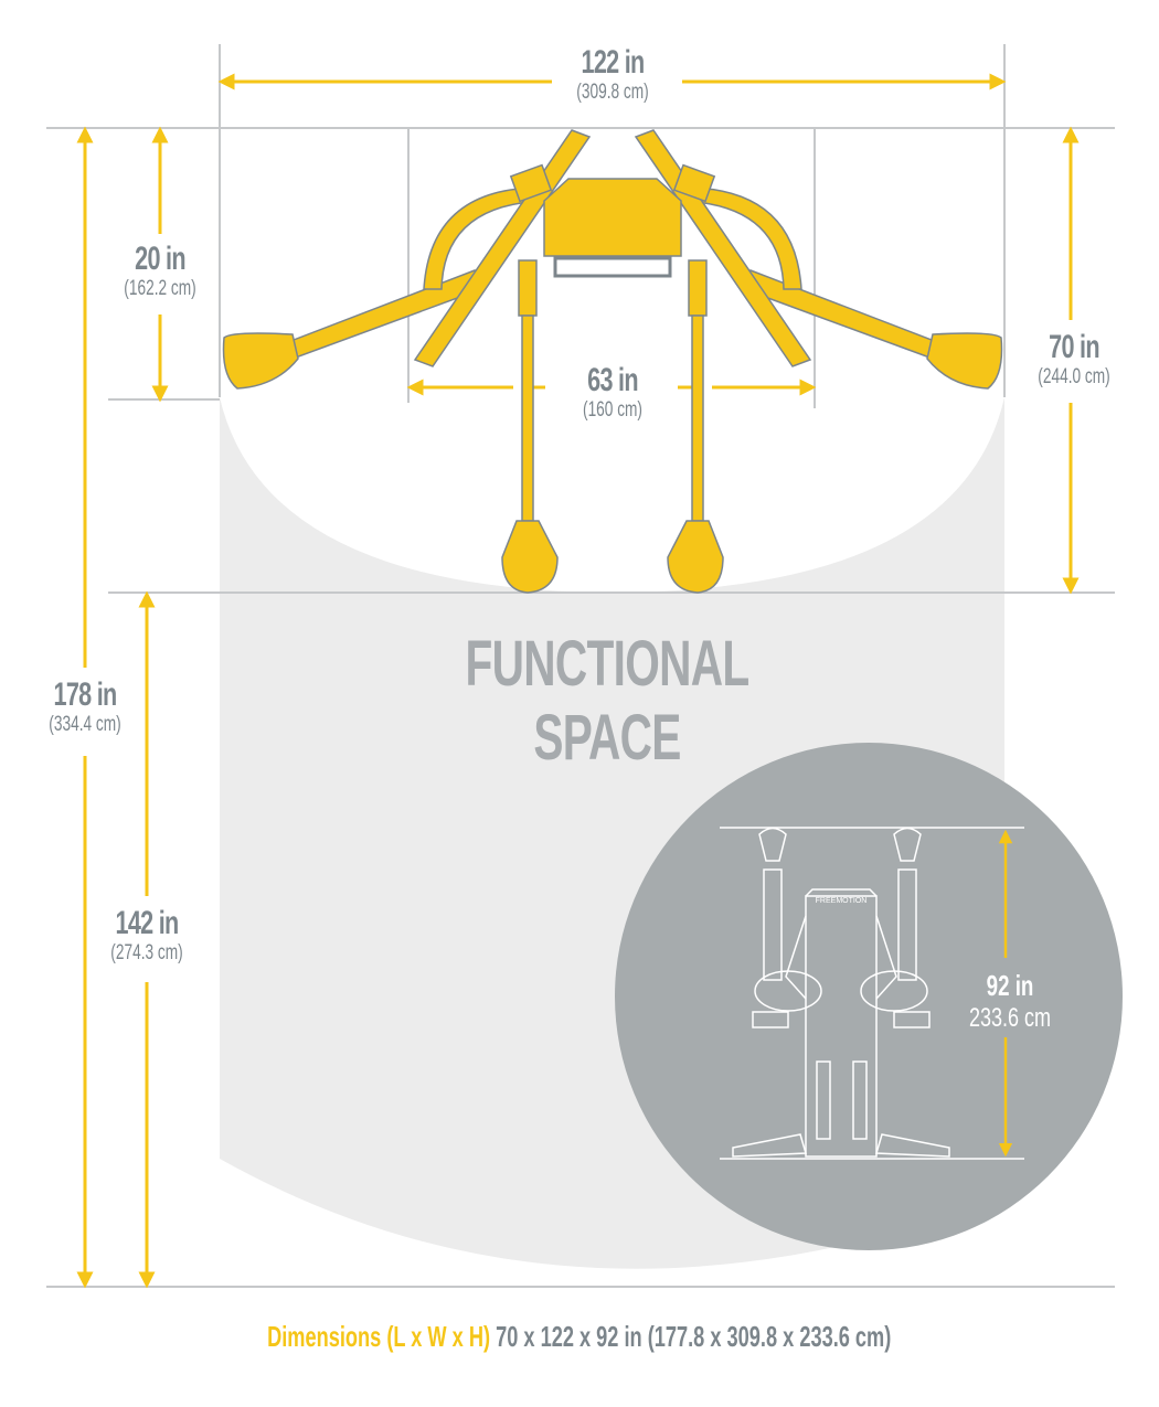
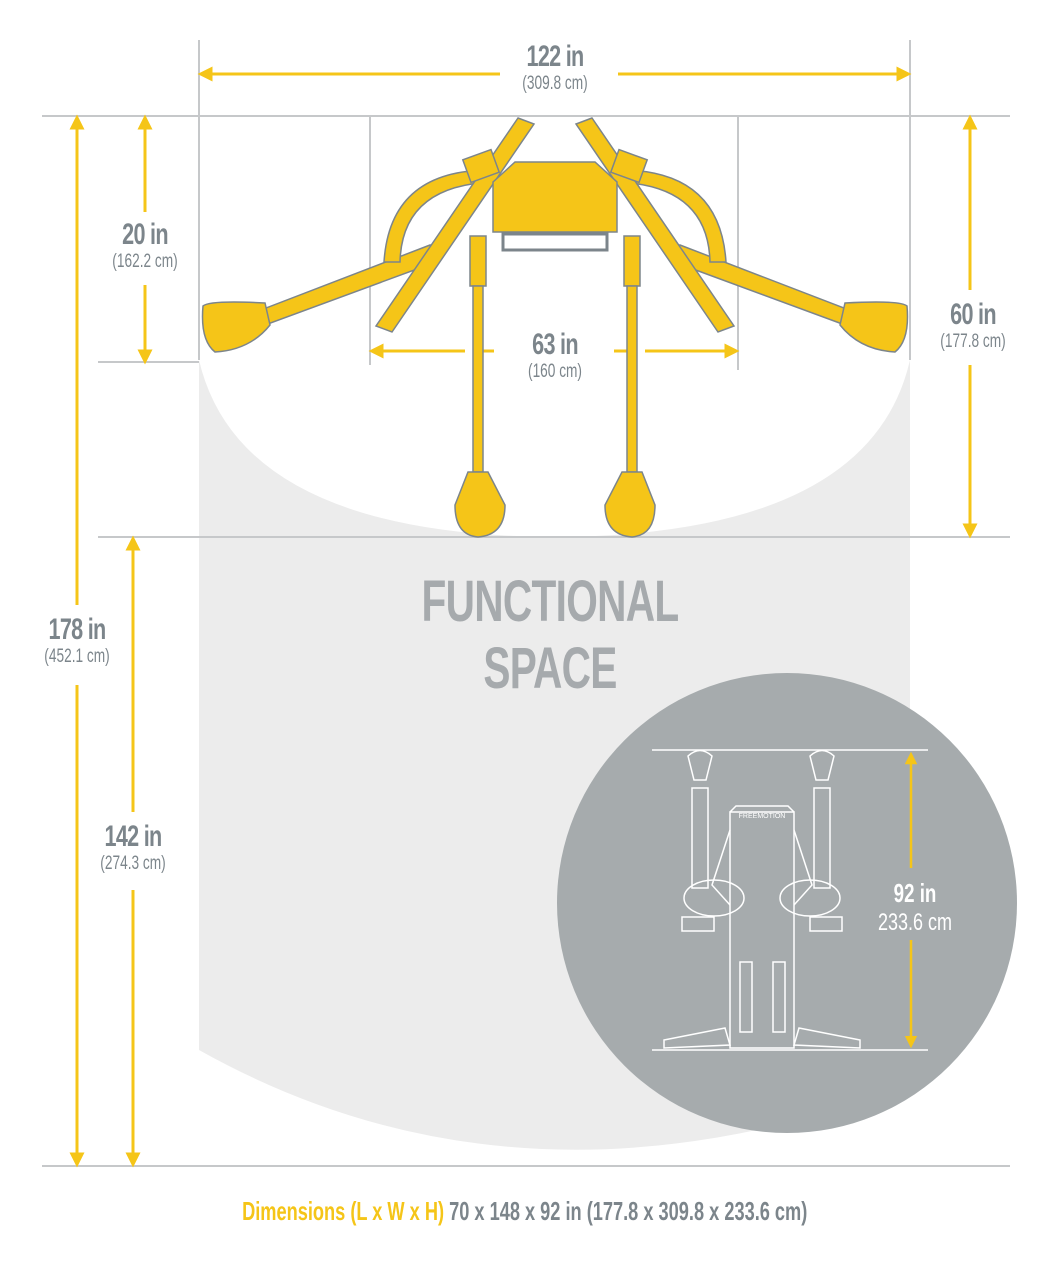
  122 in
  (309.8 cm)
  20 in
  (162.2 cm)
  63 in
  (160 cm)
- 70 in
+ 60 in
- (244.0 cm)
+ (177.8 cm)
  178 in
- (334.4 cm)
+ (452.1 cm)
  142 in
  (274.3 cm)
  FUNCTIONAL SPACE
  92 in
  233.6 cm
- Dimensions (L x W x H) 70 x 122 x 92 in (177.8 x 309.8 x 233.6 cm)
+ Dimensions (L x W x H) 70 x 148 x 92 in (177.8 x 309.8 x 233.6 cm)
